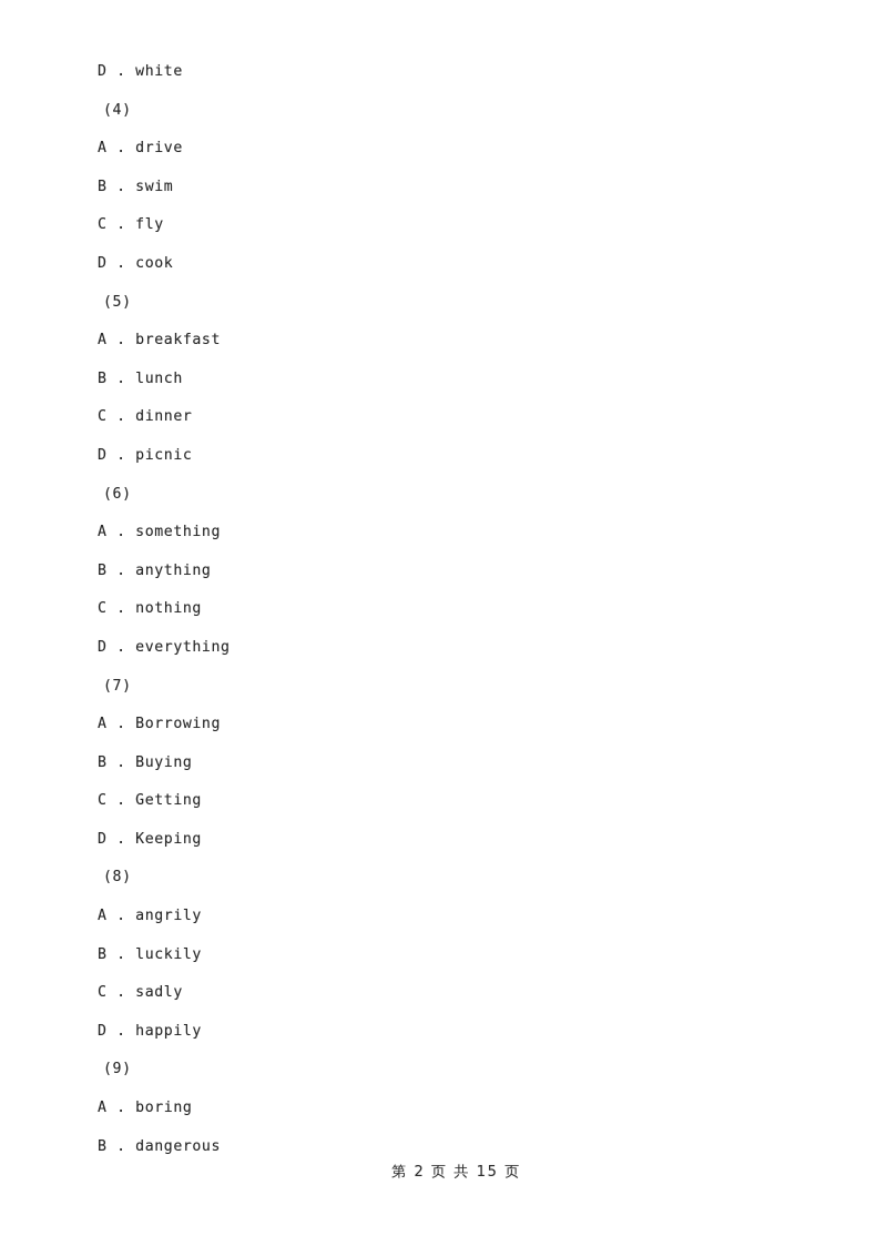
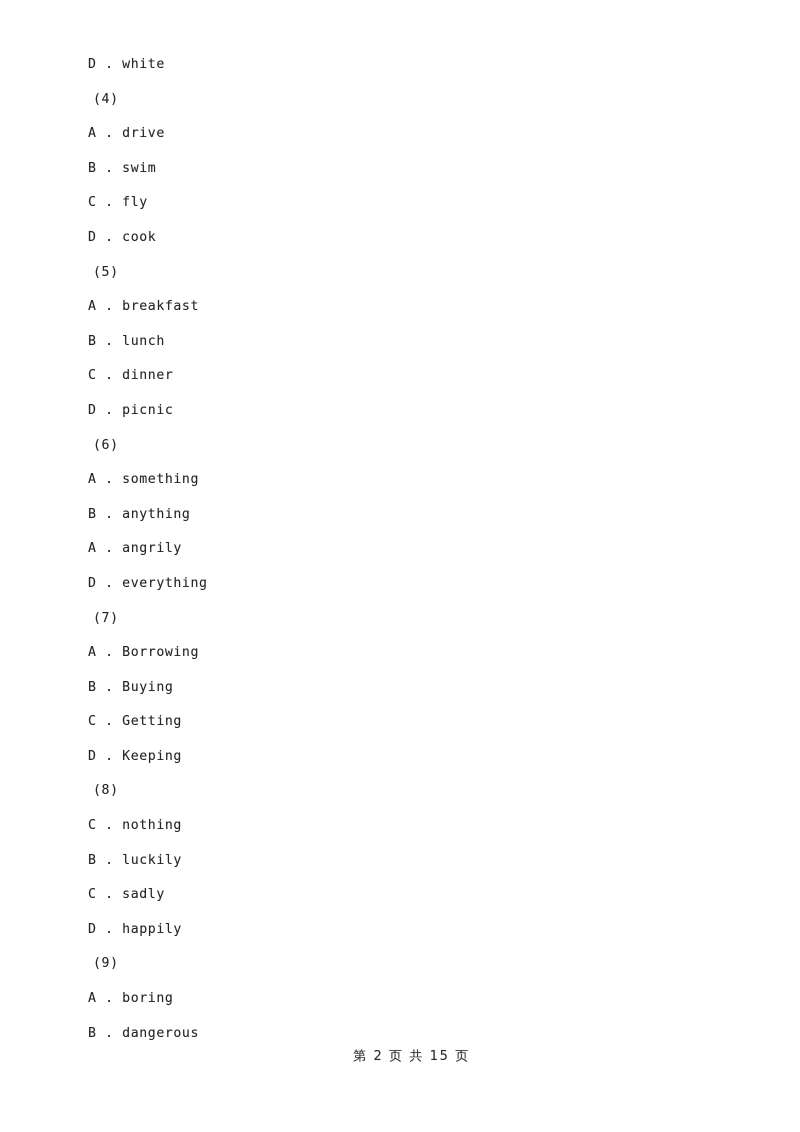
  D . white
  (4)
  A . drive
  B . swim
  C . fly
  D . cook
  (5)
  A . breakfast
  B . lunch
  C . dinner
  D . picnic
  (6)
  A . something
  B . anything
- C . nothing
+ A . angrily
  D . everything
  (7)
  A . Borrowing
  B . Buying
  C . Getting
  D . Keeping
  (8)
- A . angrily
+ C . nothing
  B . luckily
  C . sadly
  D . happily
  (9)
  A . boring
  B . dangerous
  第 2 页 共 15 页
